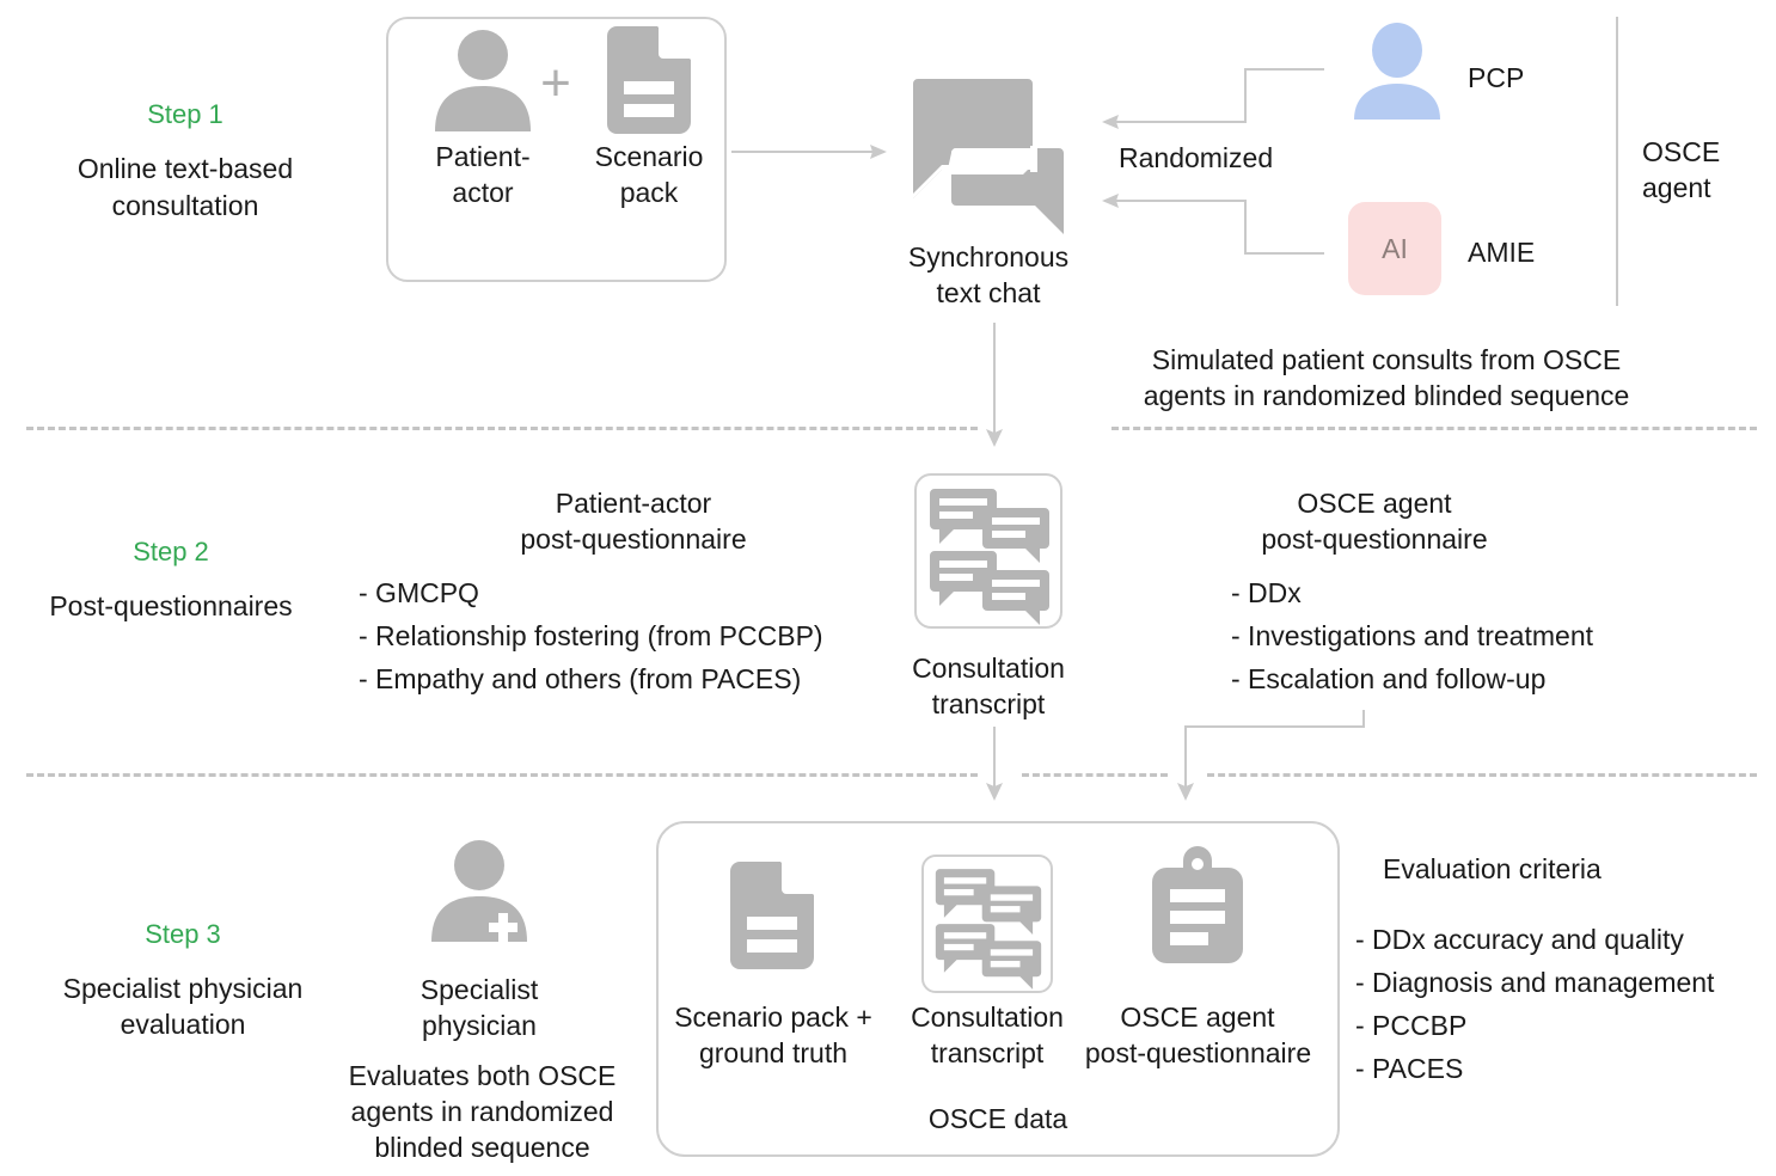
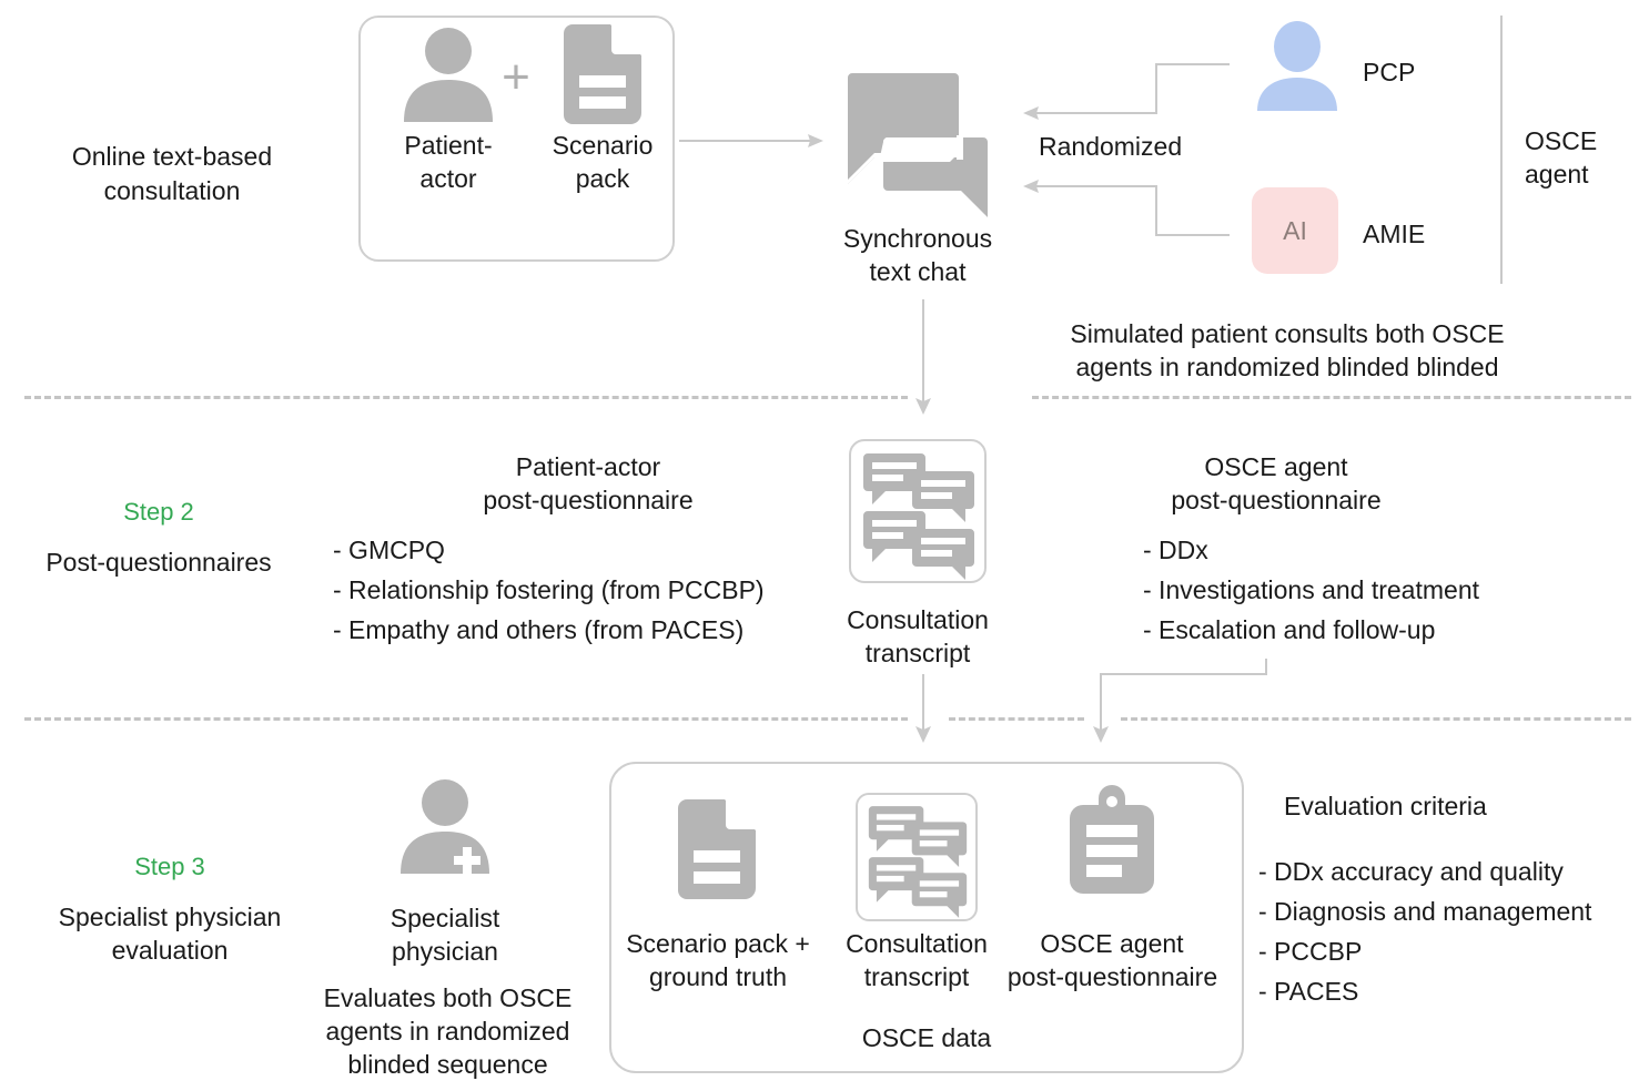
- Step 1
  Online text-based
  consultation
  Patient-
  actor
  +
  Scenario
  pack
  Synchronous
  text chat
  Randomized
  PCP
  AI
  AMIE
  OSCE
  agent
- Simulated patient consults from OSCE
+ Simulated patient consults both OSCE
- agents in randomized blinded sequence
+ agents in randomized blinded blinded
  Step 2
  Post-questionnaires
  Patient-actor
  post-questionnaire
  - GMCPQ
  - Relationship fostering (from PCCBP)
  - Empathy and others (from PACES)
  Consultation
  transcript
  OSCE agent
  post-questionnaire
  - DDx
  - Investigations and treatment
  - Escalation and follow-up
  Step 3
  Specialist physician
  evaluation
  Specialist
  physician
  Evaluates both OSCE
  agents in randomized
  blinded sequence
  Scenario pack +
  ground truth
  Consultation
  transcript
  OSCE agent
  post-questionnaire
  OSCE data
  Evaluation criteria
  - DDx accuracy and quality
  - Diagnosis and management
  - PCCBP
  - PACES
